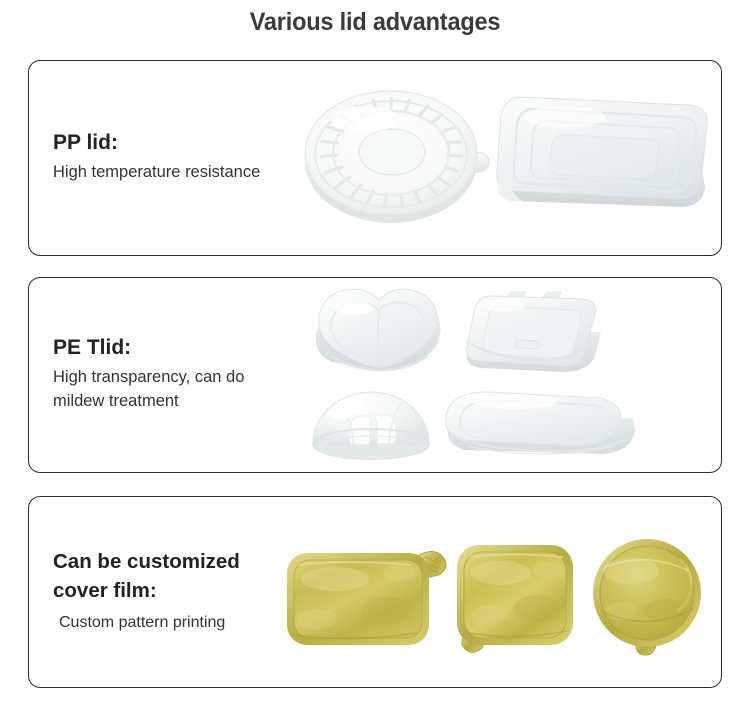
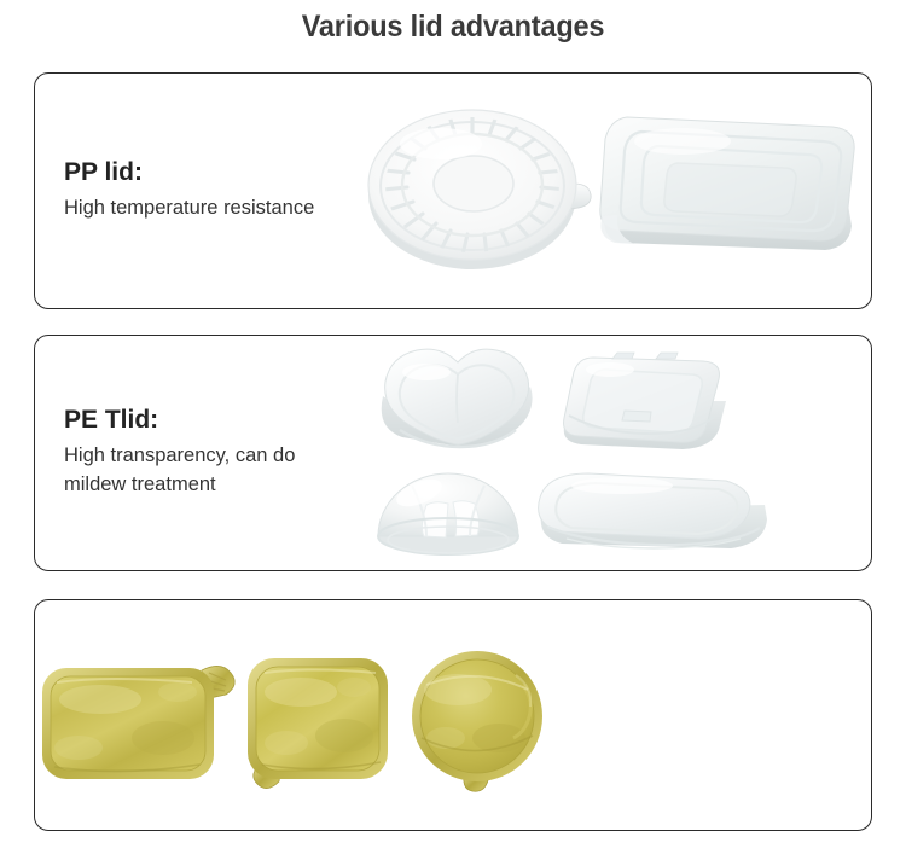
  Various lid advantages
  PP lid:
  High temperature resistance
  PE Tlid:
  High transparency, can do
  mildew treatment
- Can be customized
- cover film:
- Custom pattern printing
